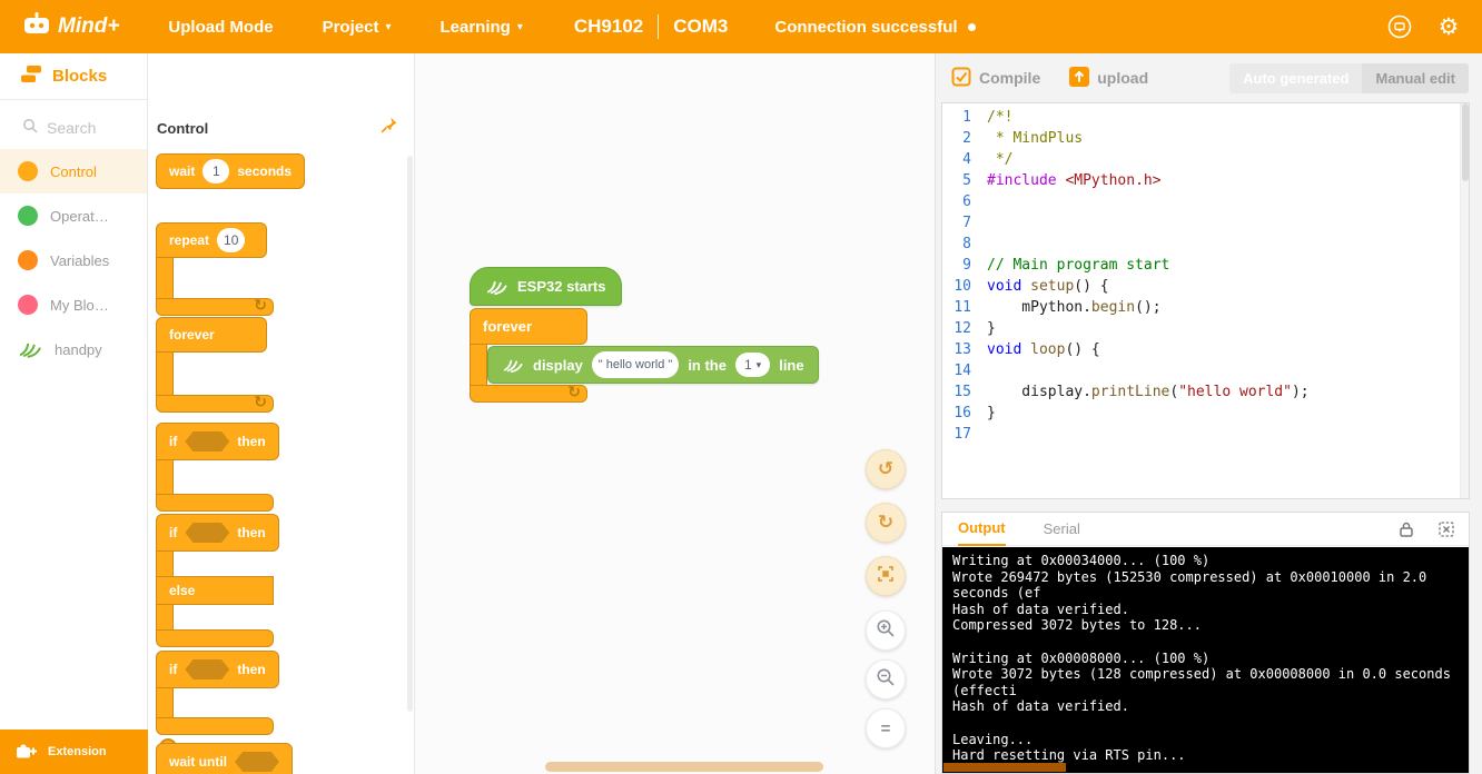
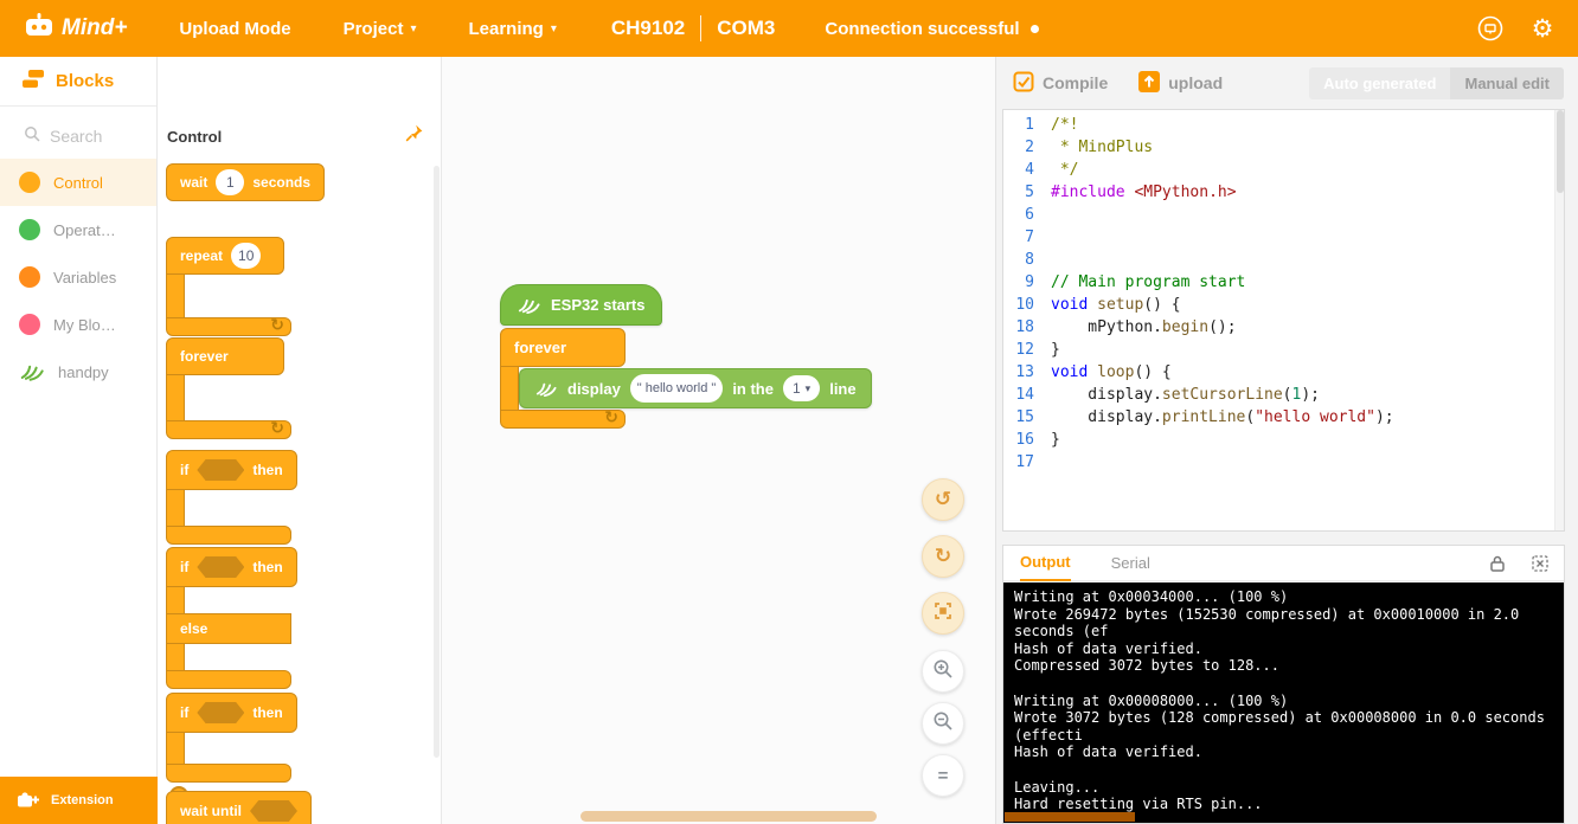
  Mind+
  Upload Mode
  Project
  ▾
  Learning
  ▾
  CH9102
  COM3
  Connection successful
  ⚙
  Blocks
  Search
  Control
  Operat…
  Variables
  My Blo…
  handpy
  Extension
  Control
  wait
  1
  seconds
  repeat
  10
  ↻
  forever
  ↻
  if
  then
  if
  then
  else
  if
  then
  wait until
  ESP32 starts
  forever
  ↻
  display
  " hello world "
  in the
  1
  ▾
  line
  ↺
  ↻
  =
  Compile
  upload
  Manual edit
  1
  /*!
  2
  * MindPlus
  4
  */
  5
  #include <MPython.h>
  6
  7
  8
  9
  // Main program start
  10
  void setup() {
- 11
+ 18
  mPython.begin();
  12
  }
  13
  void loop() {
  14
+ display.setCursorLine(1);
  15
  display.printLine("hello world");
  16
  }
  17
  Output
  Serial
  Writing at 0x00034000... (100 %)
  Wrote 269472 bytes (152530 compressed) at 0x00010000 in 2.0 seconds (ef
  Hash of data verified.
  Compressed 3072 bytes to 128...
  Writing at 0x00008000... (100 %)
  Wrote 3072 bytes (128 compressed) at 0x00008000 in 0.0 seconds (effecti
  Hash of data verified.
  Leaving...
  Hard resetting via RTS pin...
